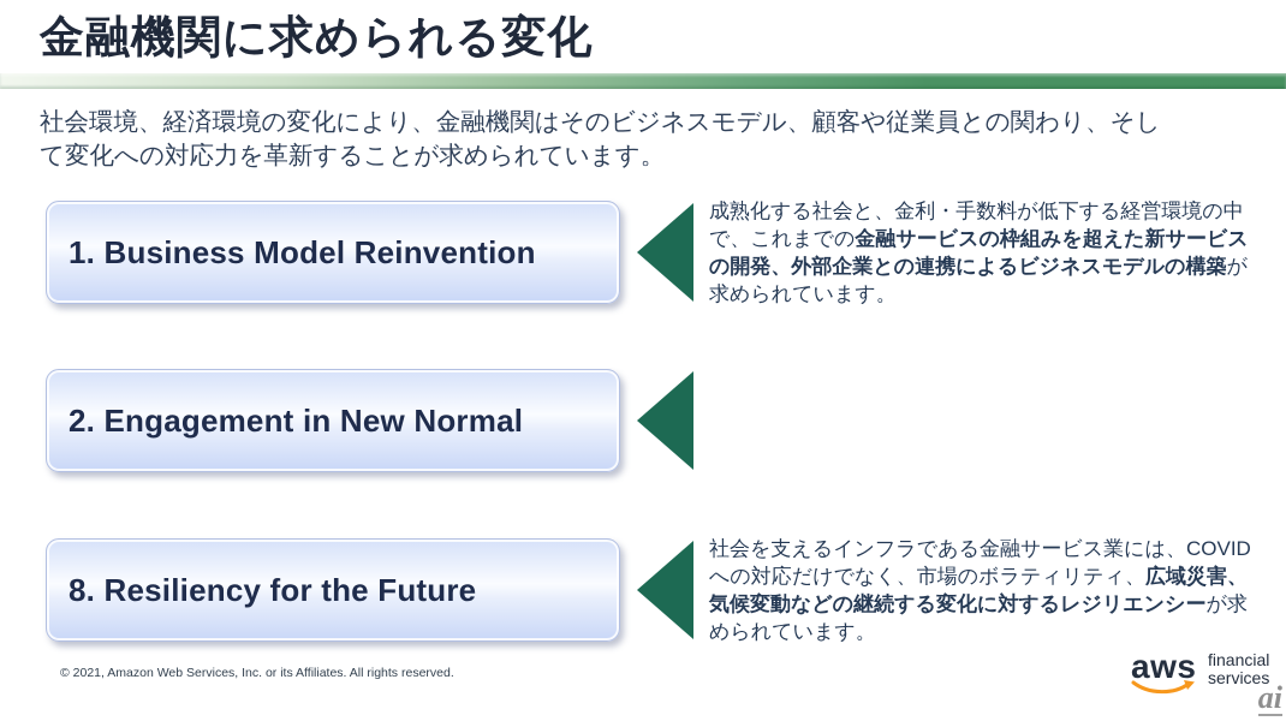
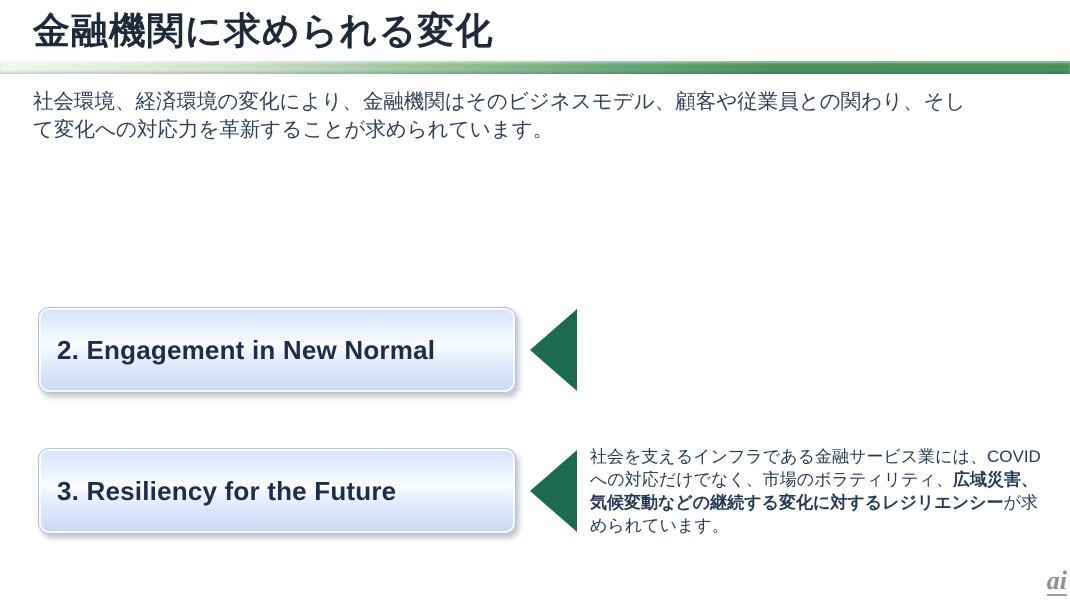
  金融機関に求められる変化
  社会環境、経済環境の変化により、金融機関はそのビジネスモデル、顧客や従業員との関わり、そし
  て変化への対応力を革新することが求められています。
- 1. Business Model Reinvention
- 成熟化する社会と、金利・手数料が低下する経営環境の中で、これまでの金融サービスの枠組みを超えた新サービスの開発、外部企業との連携によるビジネスモデルの構築が求められています。
  2. Engagement in New Normal
- 8. Resiliency for the Future
+ 3. Resiliency for the Future
  社会を支えるインフラである金融サービス業には、COVIDへの対応だけでなく、市場のボラティリティ、広域災害、気候変動などの継続する変化に対するレジリエンシーが求められています。
- © 2021, Amazon Web Services, Inc. or its Affiliates. All rights reserved.
- aws
- financial
- services
  ai
